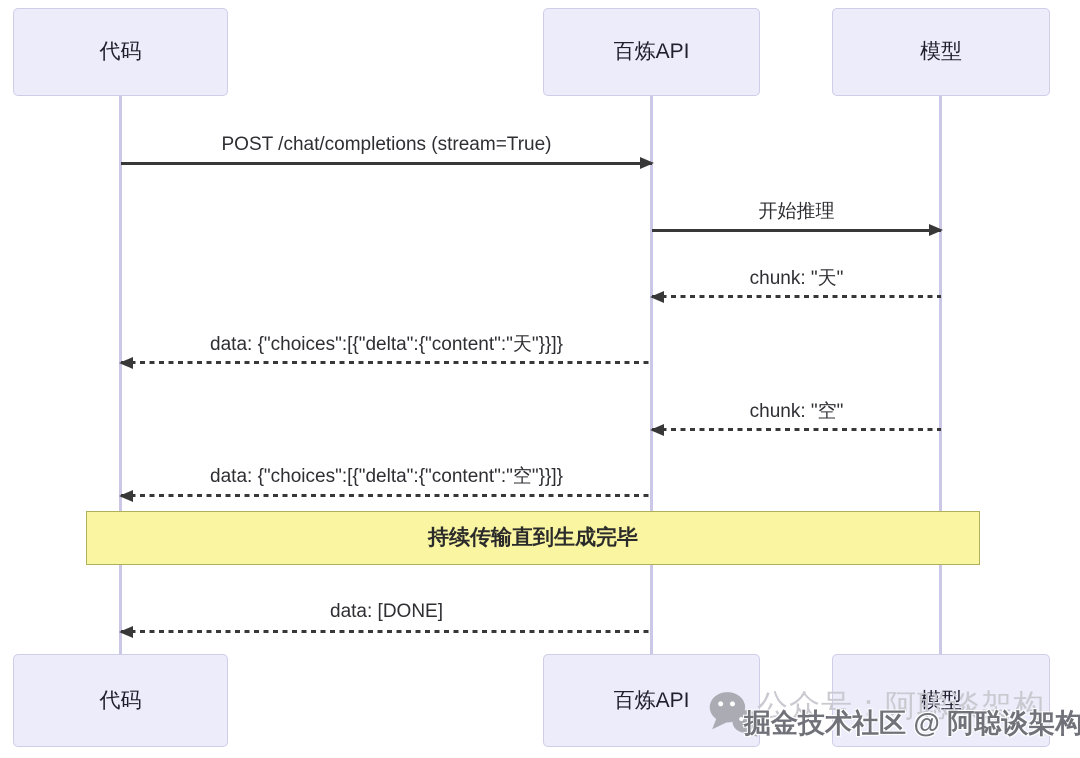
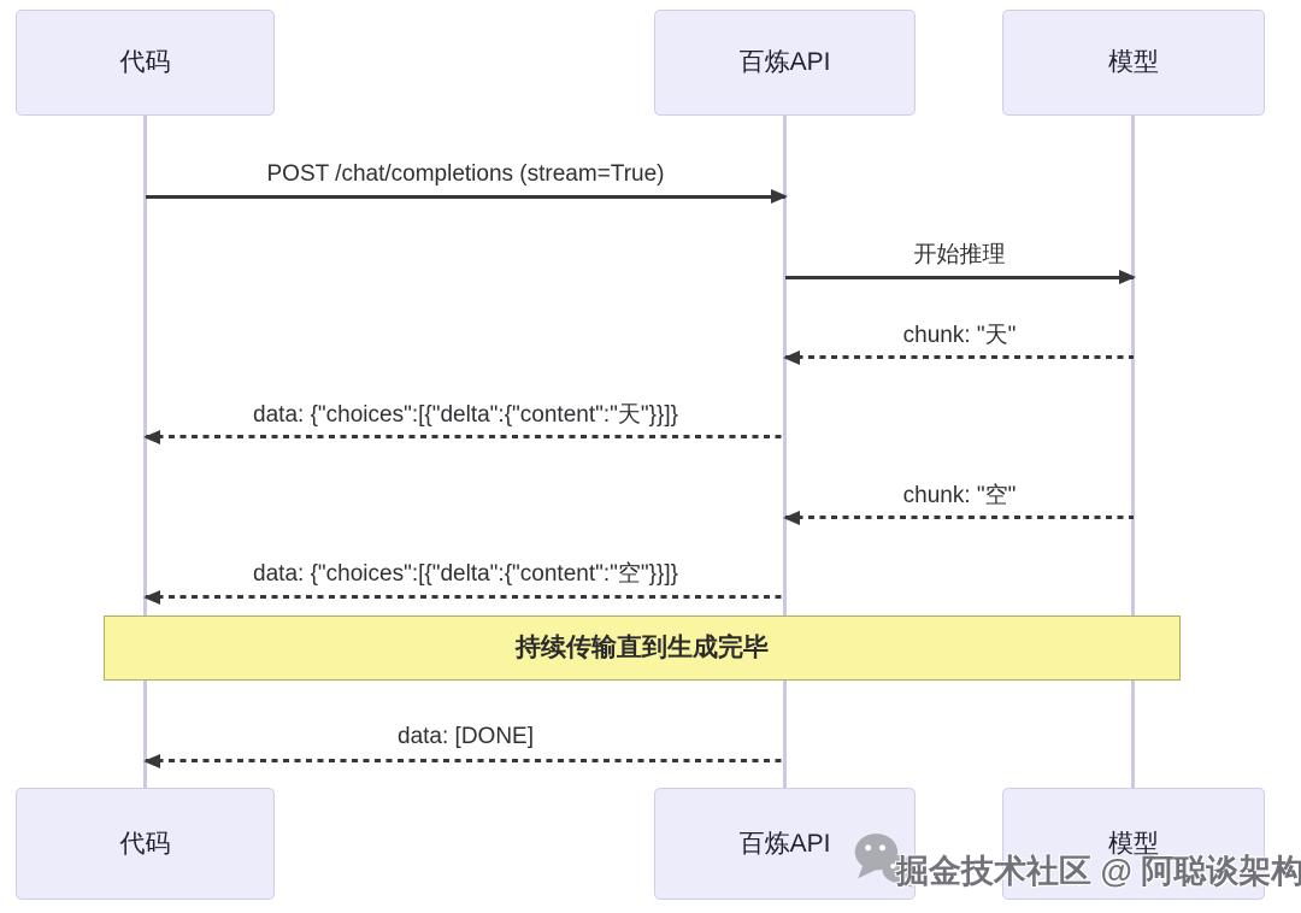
  代码
  百炼API
  模型
  POST /chat/completions (stream=True)
  开始推理
  chunk: "天"
  data: {"choices":[{"delta":{"content":"天"}}]}
  chunk: "空"
  data: {"choices":[{"delta":{"content":"空"}}]}
  持续传输直到生成完毕
  data: [DONE]
  代码
  百炼API
  模型
- 公众号：阿聪谈架构
  掘金技术社区 @ 阿聪谈架构
